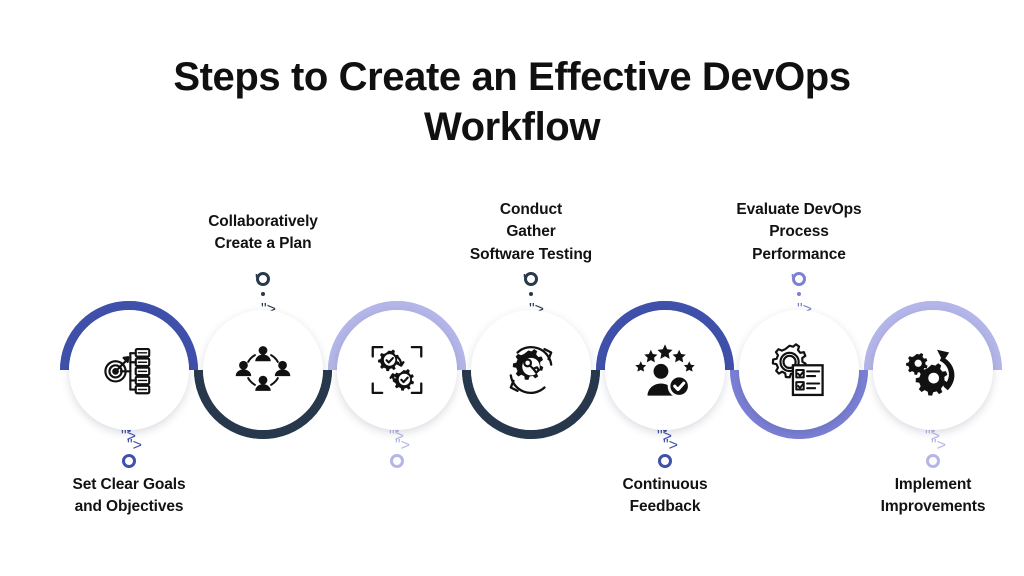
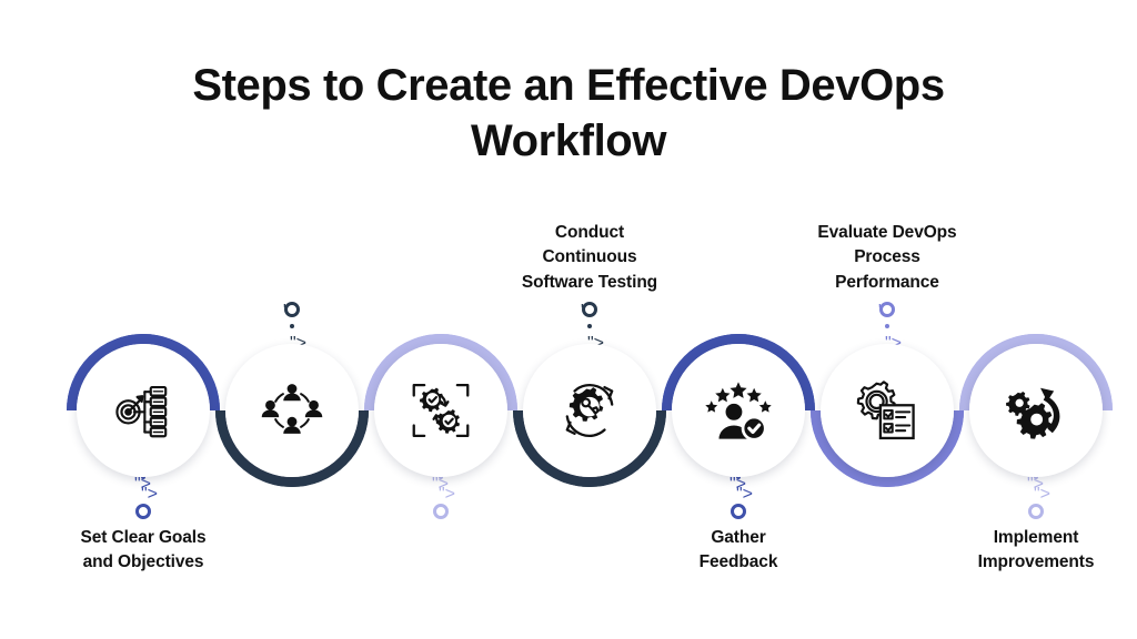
  Steps to Create an Effective DevOps Workflow
  ">
  ">
  Set Clear Goals
  and Objectives
  ">
- Collaboratively
- Create a Plan
  ">
  ">
  ">
  Conduct
- Gather
+ Continuous
  Software Testing
  ">
  ">
- Continuous
+ Gather
  Feedback
  ">
  Evaluate DevOps
  Process
  Performance
  ">
  ">
  Implement
  Improvements
